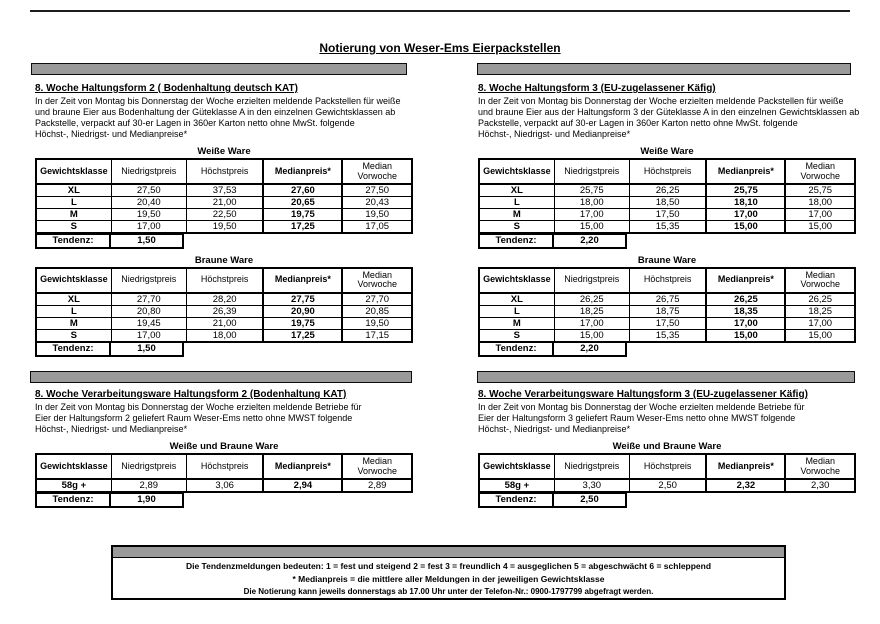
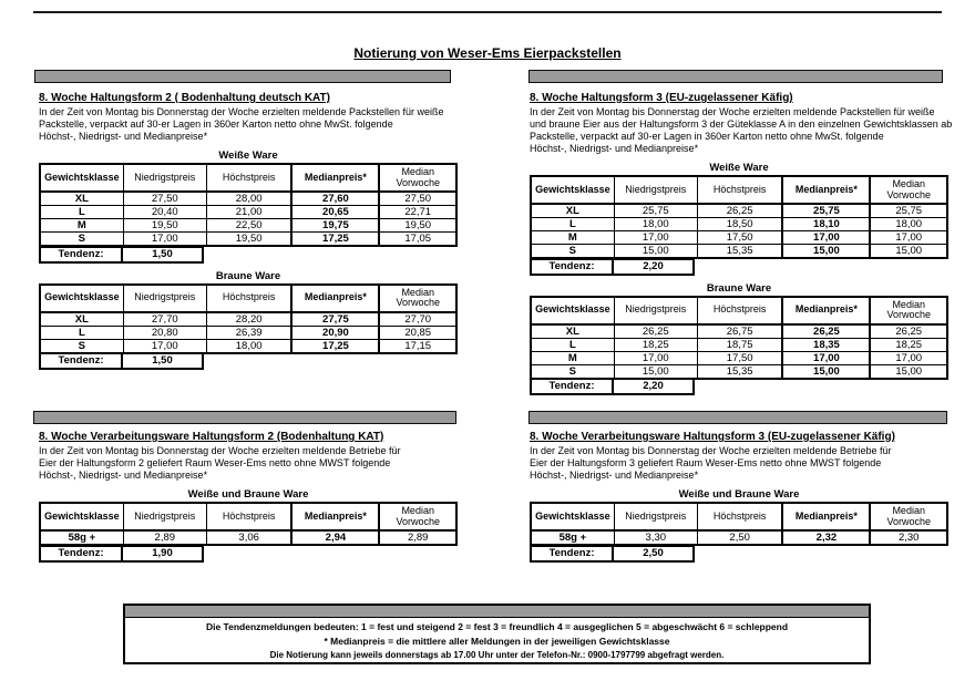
  Notierung von Weser-Ems Eierpackstellen
  8. Woche Haltungsform 2 ( Bodenhaltung deutsch KAT)
  In der Zeit von Montag bis Donnerstag der Woche erzielten meldende Packstellen für weiße
- und braune Eier aus Bodenhaltung der Güteklasse A in den einzelnen Gewichtsklassen ab
  Packstelle, verpackt auf 30-er Lagen in 360er Karton netto ohne MwSt. folgende
  Höchst-, Niedrigst- und Medianpreise*
  Weiße Ware
  Gewichtsklasse	Niedrigstpreis	Höchstpreis	Medianpreis*	Median Vorwoche
- XL	27,50	37,53	27,60	27,50
+ XL	27,50	28,00	27,60	27,50
- L	20,40	21,00	20,65	20,43
+ L	20,40	21,00	20,65	22,71
  M	19,50	22,50	19,75	19,50
  S	17,00	19,50	17,25	17,05
  Tendenz:	1,50
  Braune Ware
  Gewichtsklasse	Niedrigstpreis	Höchstpreis	Medianpreis*	Median Vorwoche
  XL	27,70	28,20	27,75	27,70
  L	20,80	26,39	20,90	20,85
- M	19,45	21,00	19,75	19,50
  S	17,00	18,00	17,25	17,15
  Tendenz:	1,50
  8. Woche Haltungsform 3 (EU-zugelassener Käfig)
  In der Zeit von Montag bis Donnerstag der Woche erzielten meldende Packstellen für weiße
  und braune Eier aus der Haltungsform 3 der Güteklasse A in den einzelnen Gewichtsklassen ab
  Packstelle, verpackt auf 30-er Lagen in 360er Karton netto ohne MwSt. folgende
  Höchst-, Niedrigst- und Medianpreise*
  Weiße Ware
  Gewichtsklasse	Niedrigstpreis	Höchstpreis	Medianpreis*	Median Vorwoche
  XL	25,75	26,25	25,75	25,75
  L	18,00	18,50	18,10	18,00
  M	17,00	17,50	17,00	17,00
  S	15,00	15,35	15,00	15,00
  Tendenz:	2,20
  Braune Ware
  Gewichtsklasse	Niedrigstpreis	Höchstpreis	Medianpreis*	Median Vorwoche
  XL	26,25	26,75	26,25	26,25
  L	18,25	18,75	18,35	18,25
  M	17,00	17,50	17,00	17,00
  S	15,00	15,35	15,00	15,00
  Tendenz:	2,20
  8. Woche Verarbeitungsware Haltungsform 2 (Bodenhaltung KAT)
  In der Zeit von Montag bis Donnerstag der Woche erzielten meldende Betriebe für
  Eier der Haltungsform 2 geliefert Raum Weser-Ems netto ohne MWST folgende
  Höchst-, Niedrigst- und Medianpreise*
  Weiße und Braune Ware
  Gewichtsklasse	Niedrigstpreis	Höchstpreis	Medianpreis*	Median Vorwoche
  58g +	2,89	3,06	2,94	2,89
  Tendenz:	1,90
  8. Woche Verarbeitungsware Haltungsform 3 (EU-zugelassener Käfig)
  In der Zeit von Montag bis Donnerstag der Woche erzielten meldende Betriebe für
  Eier der Haltungsform 3 geliefert Raum Weser-Ems netto ohne MWST folgende
  Höchst-, Niedrigst- und Medianpreise*
  Weiße und Braune Ware
  Gewichtsklasse	Niedrigstpreis	Höchstpreis	Medianpreis*	Median Vorwoche
  58g +	3,30	2,50	2,32	2,30
  Tendenz:	2,50
  Die Tendenzmeldungen bedeuten: 1 = fest und steigend 2 = fest 3 = freundlich 4 = ausgeglichen 5 = abgeschwächt 6 = schleppend
  * Medianpreis = die mittlere aller Meldungen in der jeweiligen Gewichtsklasse
  Die Notierung kann jeweils donnerstags ab 17.00 Uhr unter der Telefon-Nr.: 0900-1797799 abgefragt werden.
